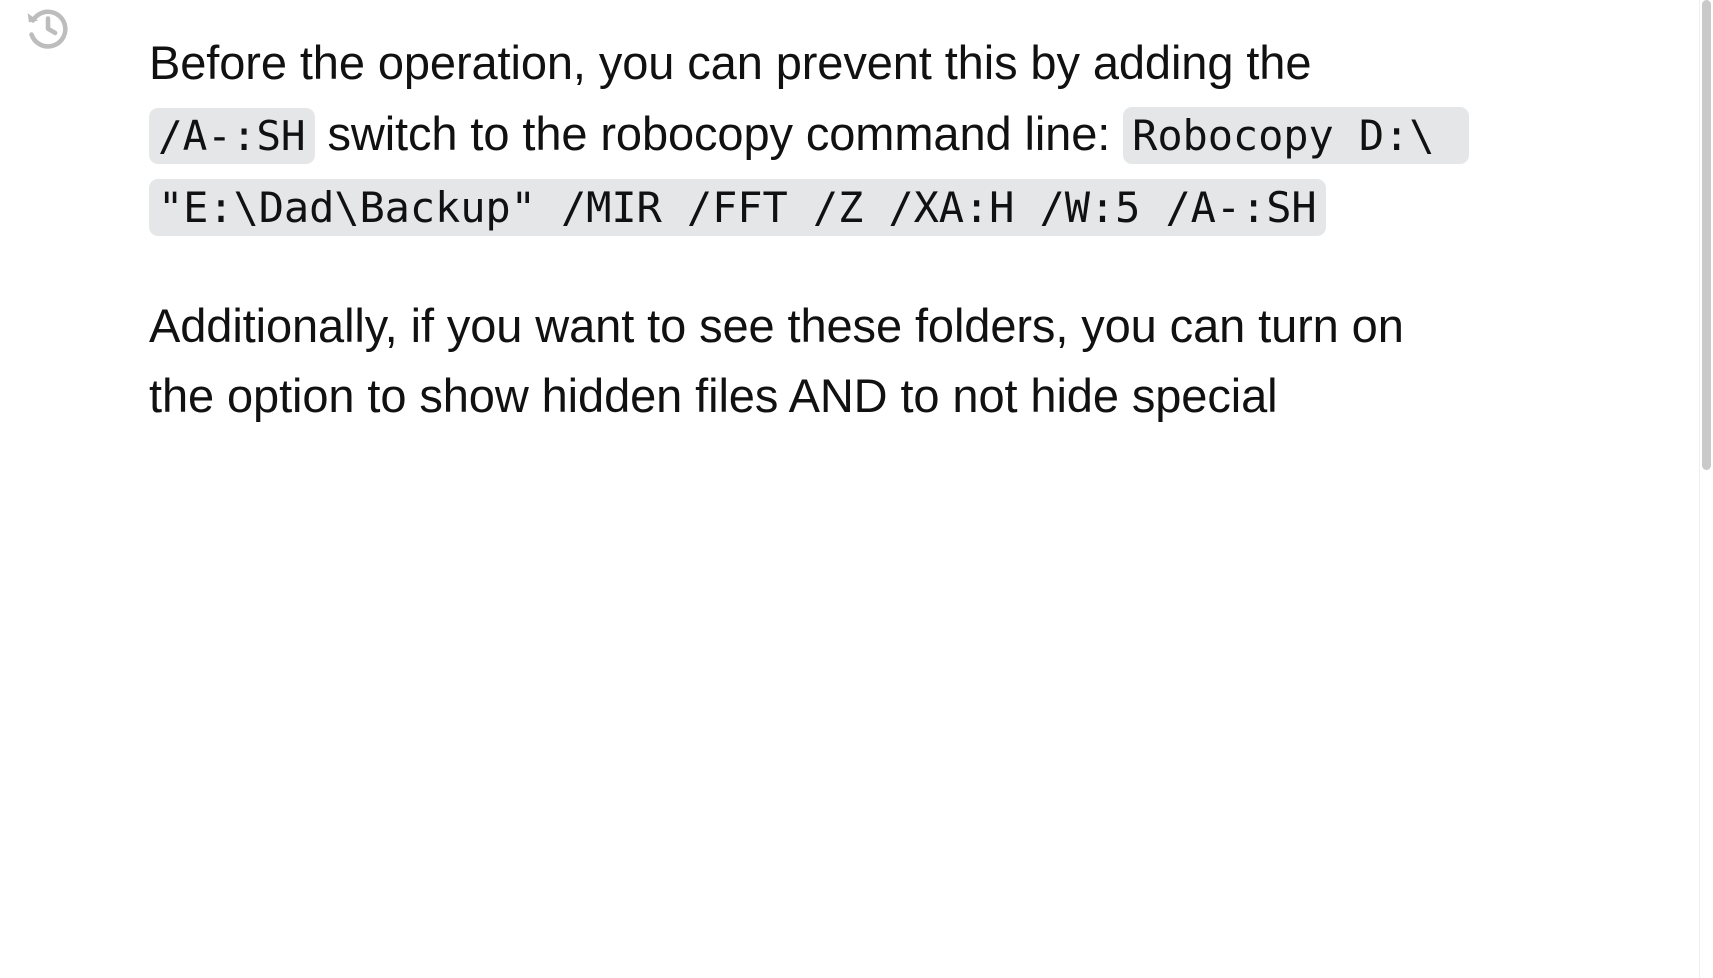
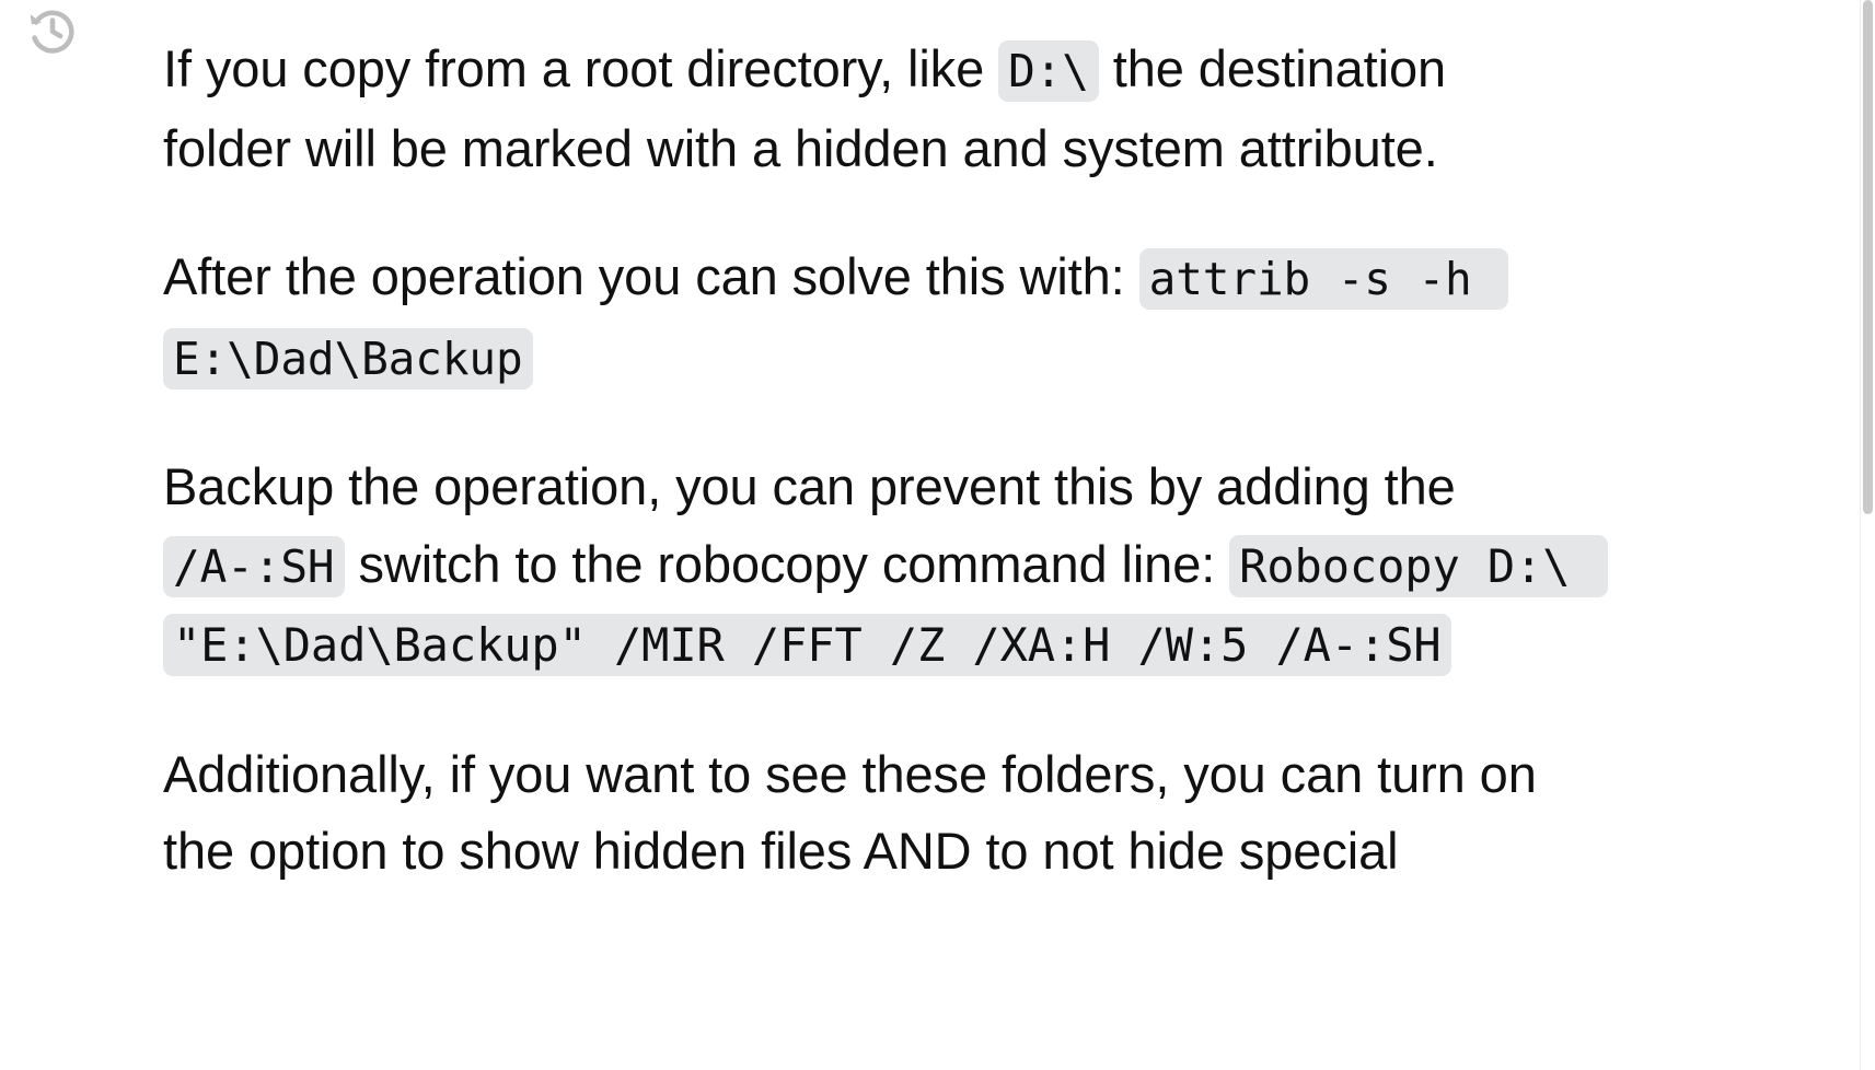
+ If you copy from a root directory, like D:\ the destination folder will be marked with a hidden and system attribute.
+ After the operation you can solve this with: attrib -s -h E:\Dad\Backup
- Before the operation, you can prevent this by adding the /A-:SH switch to the robocopy command line: Robocopy D:\ "E:\Dad\Backup" /MIR /FFT /Z /XA:H /W:5 /A-:SH
+ Backup the operation, you can prevent this by adding the /A-:SH switch to the robocopy command line: Robocopy D:\ "E:\Dad\Backup" /MIR /FFT /Z /XA:H /W:5 /A-:SH
  Additionally, if you want to see these folders, you can turn on the option to show hidden files AND to not hide special
